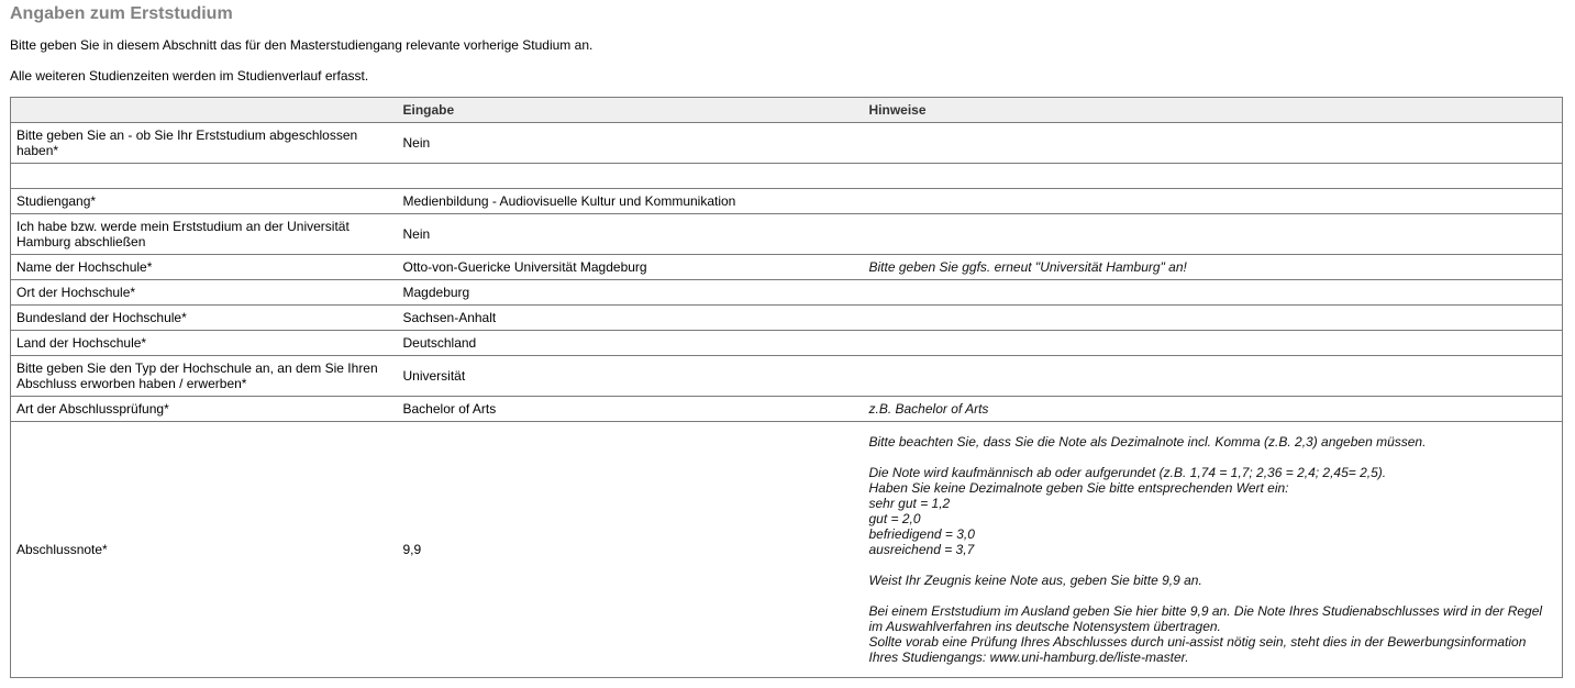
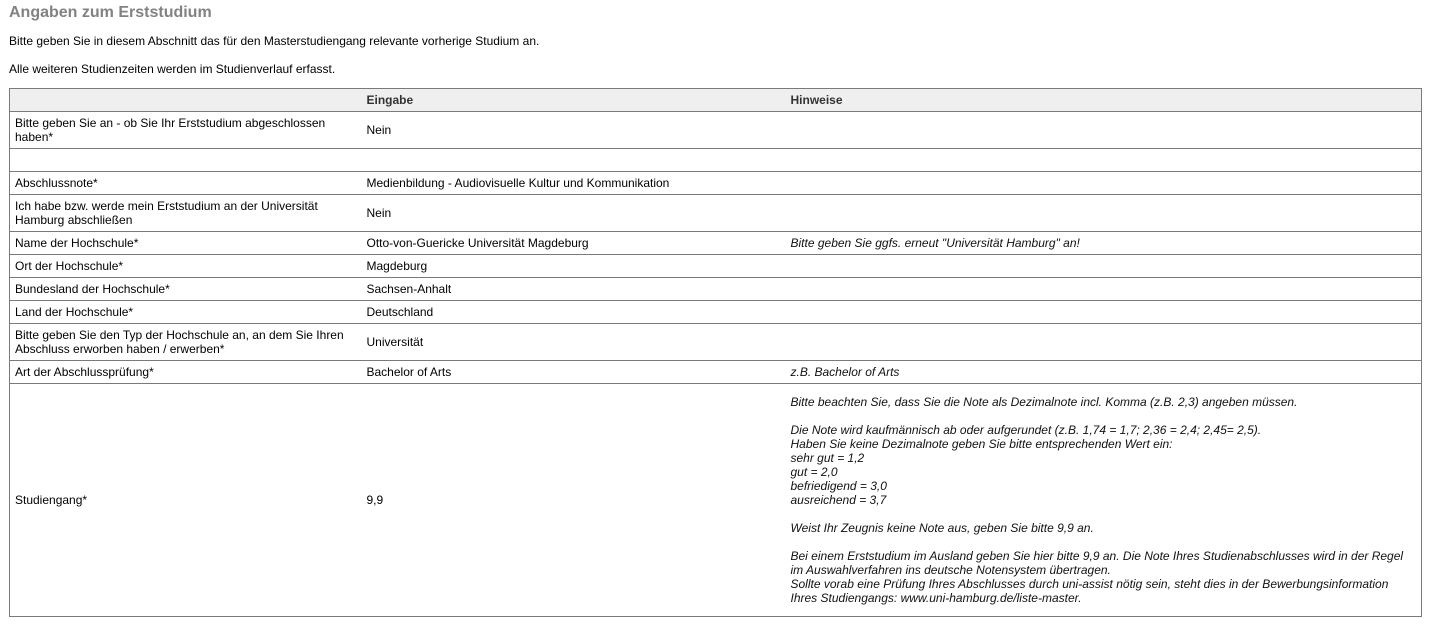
  Angaben zum Erststudium
  Bitte geben Sie in diesem Abschnitt das für den Masterstudiengang relevante vorherige Studium an.
  Alle weiteren Studienzeiten werden im Studienverlauf erfasst.
  	Eingabe	Hinweise
  Bitte geben Sie an - ob Sie Ihr Erststudium abgeschlossen haben*	Nein
- Studiengang*	Medienbildung - Audiovisuelle Kultur und Kommunikation
+ Abschlussnote*	Medienbildung - Audiovisuelle Kultur und Kommunikation
  Ich habe bzw. werde mein Erststudium an der Universität Hamburg abschließen	Nein
  Name der Hochschule*	Otto-von-Guericke Universität Magdeburg	Bitte geben Sie ggfs. erneut "Universität Hamburg" an!
  Ort der Hochschule*	Magdeburg
  Bundesland der Hochschule*	Sachsen-Anhalt
  Land der Hochschule*	Deutschland
  Bitte geben Sie den Typ der Hochschule an, an dem Sie Ihren Abschluss erworben haben / erwerben*	Universität
  Art der Abschlussprüfung*	Bachelor of Arts	z.B. Bachelor of Arts
- Abschlussnote*	9,9	Bitte beachten Sie, dass Sie die Note als Dezimalnote incl. Komma (z.B. 2,3) angeben müssen. Die Note wird kaufmännisch ab oder aufgerundet (z.B. 1,74 = 1,7; 2,36 = 2,4; 2,45= 2,5). Haben Sie keine Dezimalnote geben Sie bitte entsprechenden Wert ein: sehr gut = 1,2 gut = 2,0 befriedigend = 3,0 ausreichend = 3,7 Weist Ihr Zeugnis keine Note aus, geben Sie bitte 9,9 an. Bei einem Erststudium im Ausland geben Sie hier bitte 9,9 an. Die Note Ihres Studienabschlusses wird in der Regel im Auswahlverfahren ins deutsche Notensystem übertragen. Sollte vorab eine Prüfung Ihres Abschlusses durch uni-assist nötig sein, steht dies in der Bewerbungsinformation Ihres Studiengangs: www.uni-hamburg.de/liste-master.
+ Studiengang*	9,9	Bitte beachten Sie, dass Sie die Note als Dezimalnote incl. Komma (z.B. 2,3) angeben müssen. Die Note wird kaufmännisch ab oder aufgerundet (z.B. 1,74 = 1,7; 2,36 = 2,4; 2,45= 2,5). Haben Sie keine Dezimalnote geben Sie bitte entsprechenden Wert ein: sehr gut = 1,2 gut = 2,0 befriedigend = 3,0 ausreichend = 3,7 Weist Ihr Zeugnis keine Note aus, geben Sie bitte 9,9 an. Bei einem Erststudium im Ausland geben Sie hier bitte 9,9 an. Die Note Ihres Studienabschlusses wird in der Regel im Auswahlverfahren ins deutsche Notensystem übertragen. Sollte vorab eine Prüfung Ihres Abschlusses durch uni-assist nötig sein, steht dies in der Bewerbungsinformation Ihres Studiengangs: www.uni-hamburg.de/liste-master.
